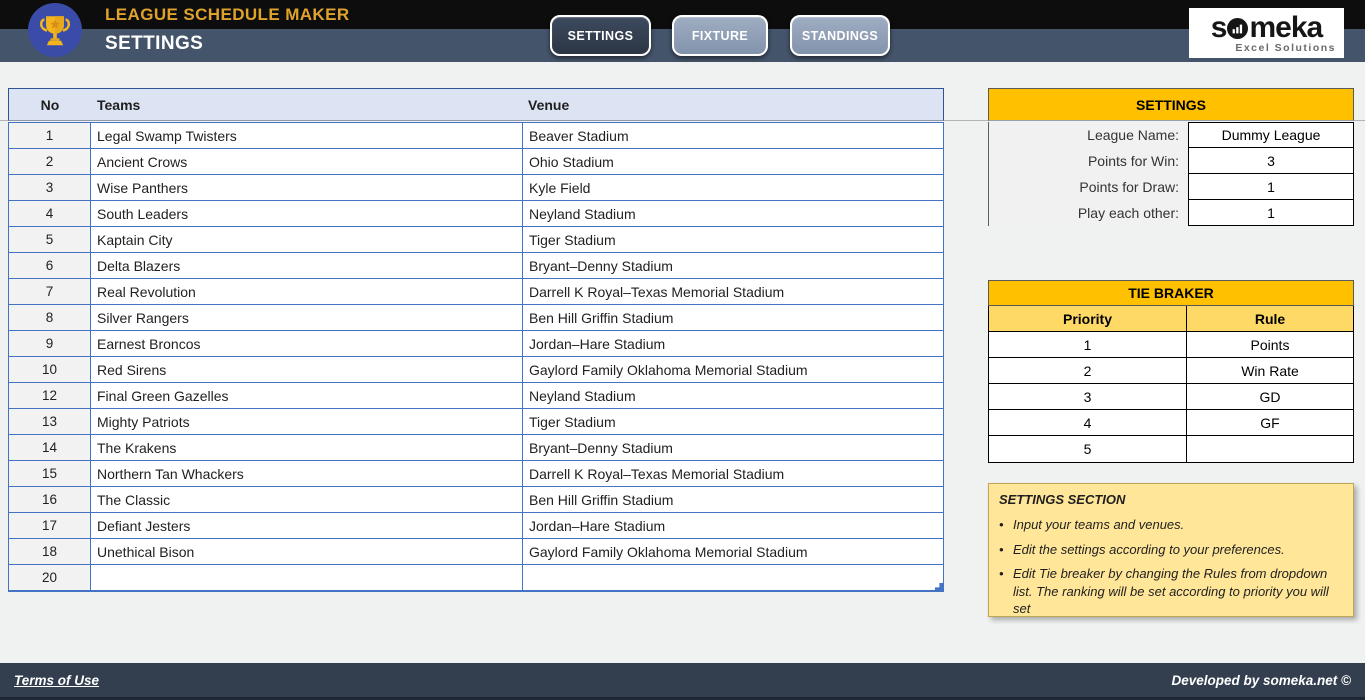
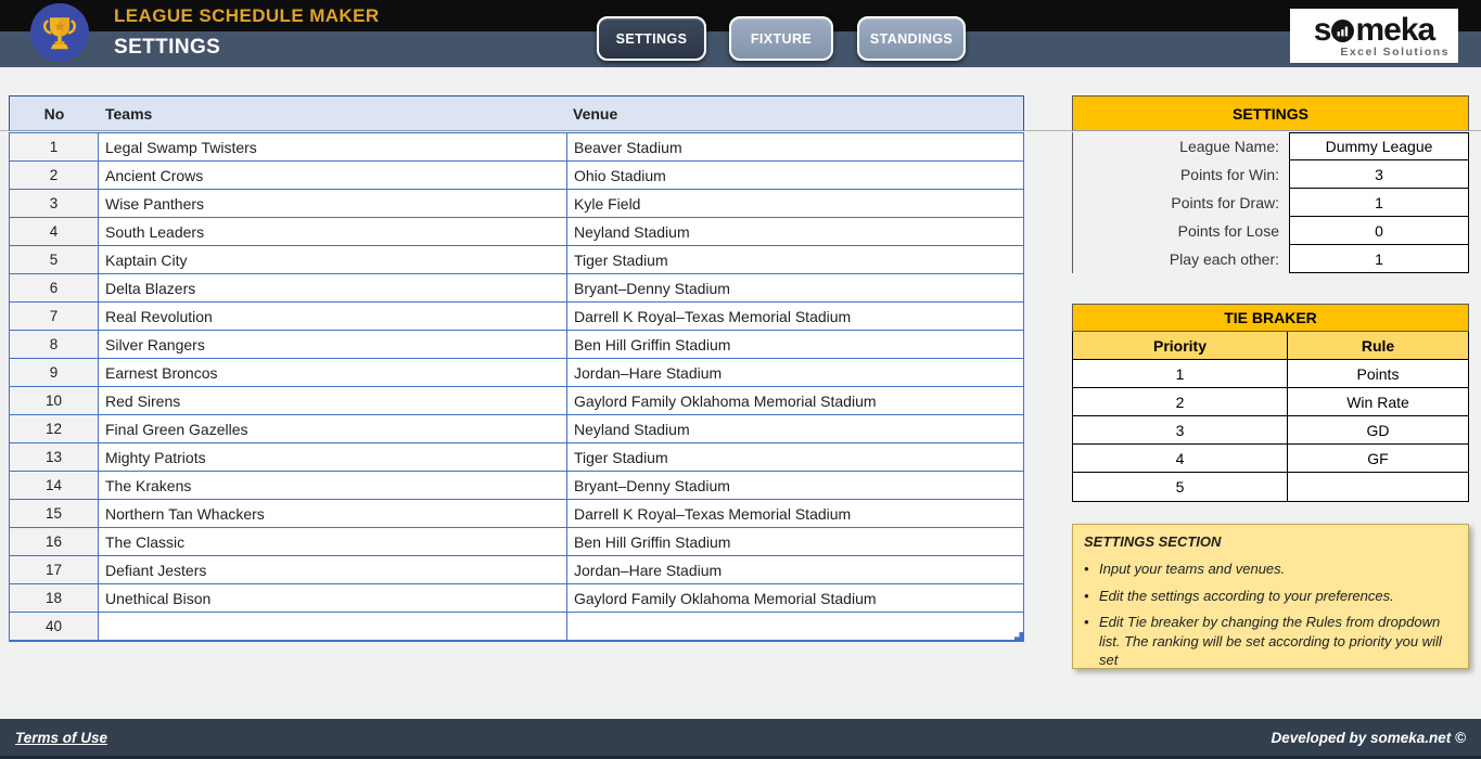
  LEAGUE SCHEDULE MAKER
  SETTINGS
  SETTINGS
  FIXTURE
  STANDINGS
  s
  meka
  Excel Solutions
  No
  Teams
  Venue
  1
  Legal Swamp Twisters
  Beaver Stadium
  2
  Ancient Crows
  Ohio Stadium
  3
  Wise Panthers
  Kyle Field
  4
  South Leaders
  Neyland Stadium
  5
  Kaptain City
  Tiger Stadium
  6
  Delta Blazers
  Bryant–Denny Stadium
  7
  Real Revolution
  Darrell K Royal–Texas Memorial Stadium
  8
  Silver Rangers
  Ben Hill Griffin Stadium
  9
  Earnest Broncos
  Jordan–Hare Stadium
  10
  Red Sirens
  Gaylord Family Oklahoma Memorial Stadium
  12
  Final Green Gazelles
  Neyland Stadium
  13
  Mighty Patriots
  Tiger Stadium
  14
  The Krakens
  Bryant–Denny Stadium
  15
  Northern Tan Whackers
  Darrell K Royal–Texas Memorial Stadium
  16
  The Classic
  Ben Hill Griffin Stadium
  17
  Defiant Jesters
  Jordan–Hare Stadium
  18
  Unethical Bison
  Gaylord Family Oklahoma Memorial Stadium
- 20
+ 40
  SETTINGS
  League Name:
  Dummy League
  Points for Win:
  3
  Points for Draw:
  1
+ Points for Lose
+ 0
  Play each other:
  1
  TIE BRAKER
  Priority
  Rule
  1
  Points
  2
  Win Rate
  3
  GD
  4
  GF
  5
  SETTINGS SECTION
  •
  Input your teams and venues.
  •
  Edit the settings according to your preferences.
  •
  Edit Tie breaker by changing the Rules from dropdown list. The ranking will be set according to priority you will set
  Terms of Use
  Developed by someka.net ©
